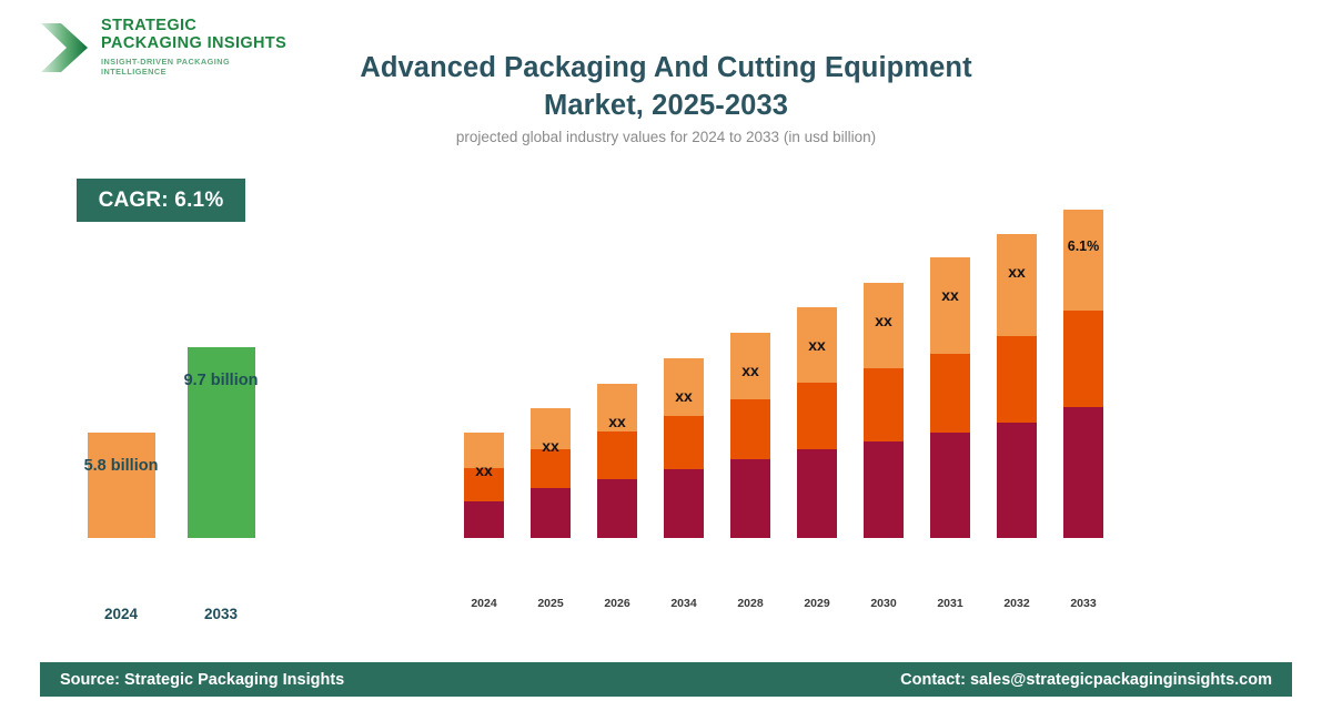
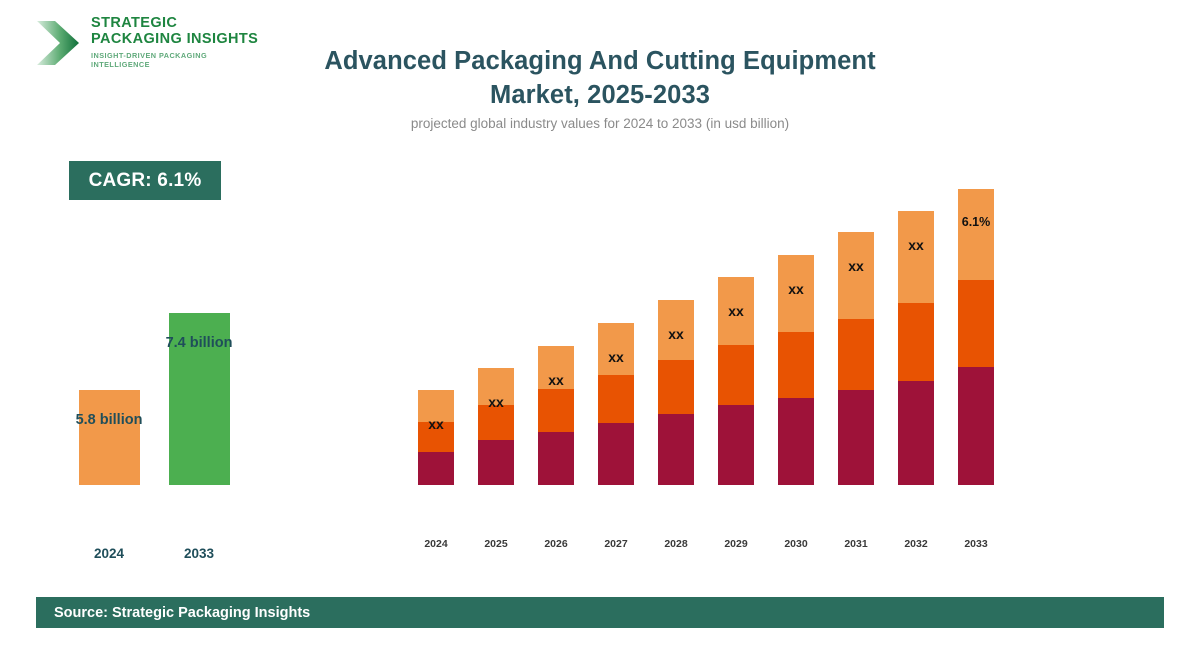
  STRATEGIC
  PACKAGING INSIGHTS
  INSIGHT-DRIVEN PACKAGING INTELLIGENCE
  Advanced Packaging And Cutting Equipment Market, 2025-2033
  projected global industry values for 2024 to 2033 (in usd billion)
  CAGR: 6.1%
  5.8 billion
  2024
- 9.7 billion
+ 7.4 billion
  2033
  xx
  2024
  xx
  2025
  xx
  2026
  xx
- 2034
+ 2027
  xx
  2028
  xx
  2029
  xx
  2030
  xx
  2031
  xx
  2032
  6.1%
  2033
  Source: Strategic Packaging Insights
- Contact: sales@strategicpackaginginsights.com
